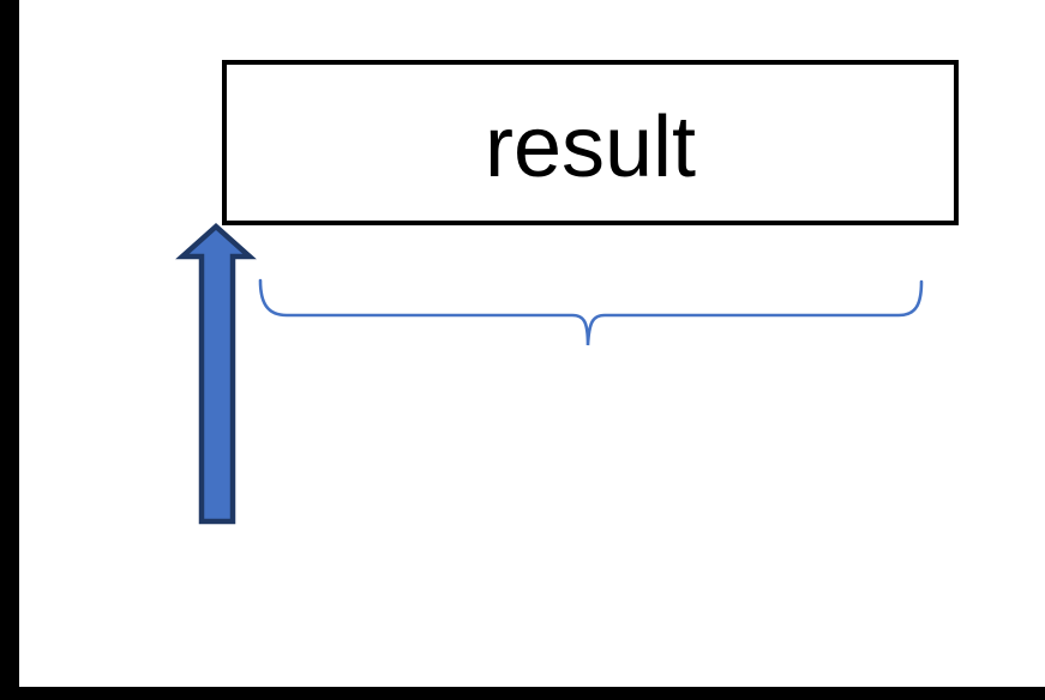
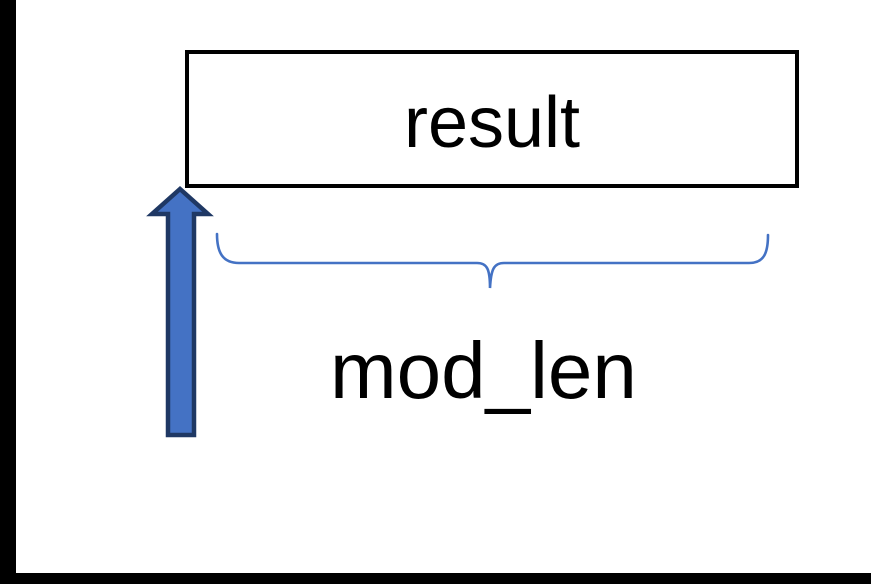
  result
+ mod_len
